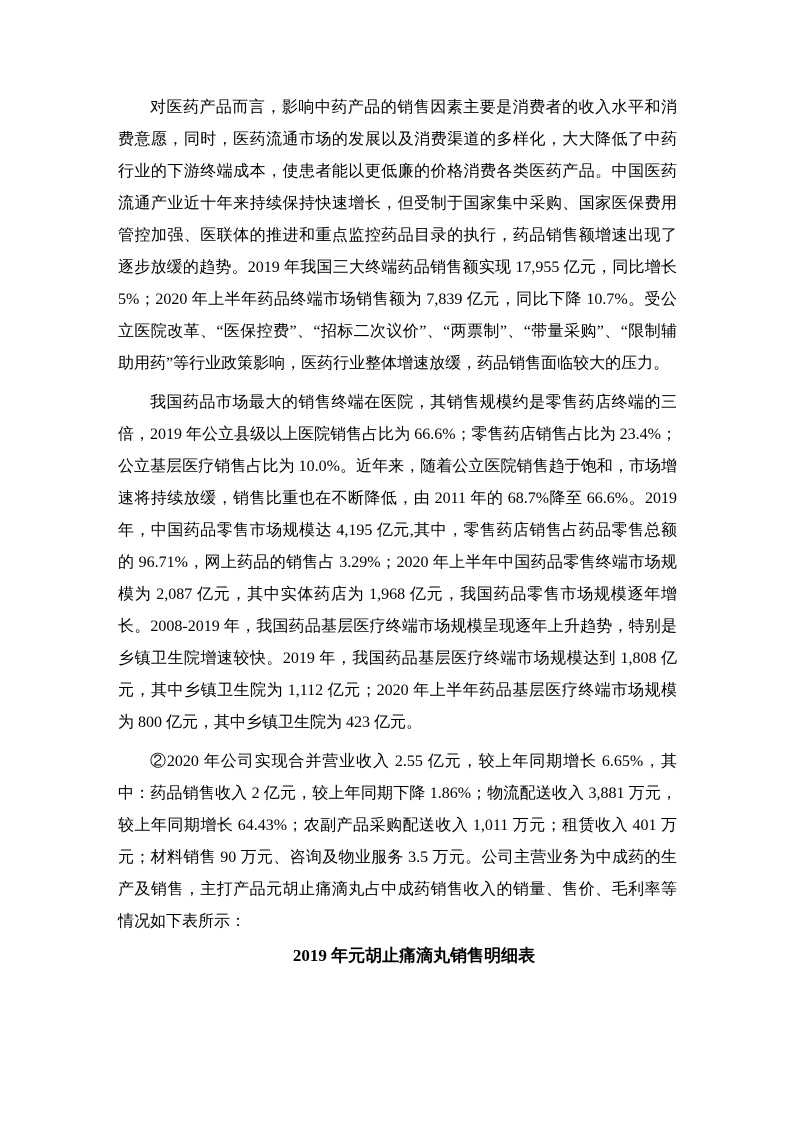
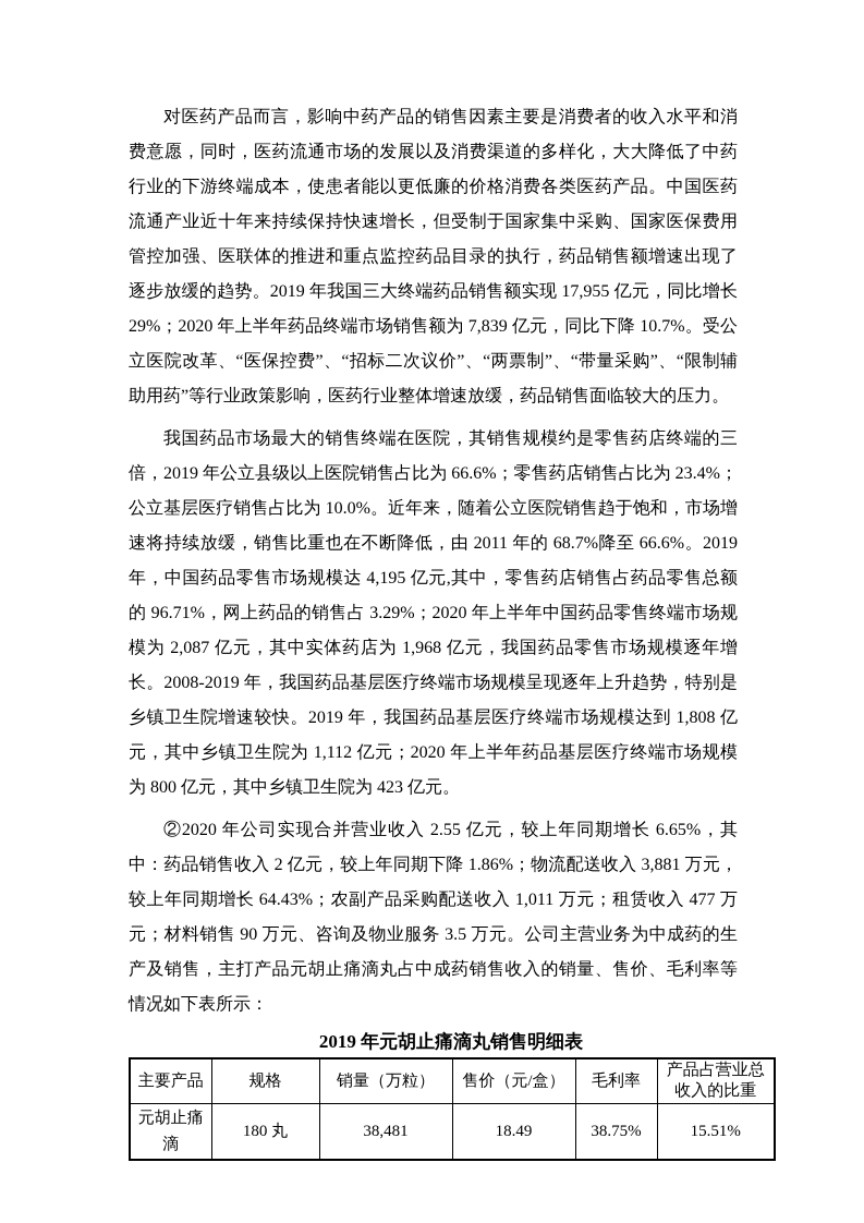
- 对医药产品而言，影响中药产品的销售因素主要是消费者的收入水平和消费意愿，同时，医药流通市场的发展以及消费渠道的多样化，大大降低了中药行业的下游终端成本，使患者能以更低廉的价格消费各类医药产品。中国医药流通产业近十年来持续保持快速增长，但受制于国家集中采购、国家医保费用管控加强、医联体的推进和重点监控药品目录的执行，药品销售额增速出现了逐步放缓的趋势。2019 年我国三大终端药品销售额实现 17,955 亿元，同比增长 5%；2020 年上半年药品终端市场销售额为 7,839 亿元，同比下降 10.7%。受公立医院改革、“医保控费”、“招标二次议价”、“两票制”、“带量采购”、“限制辅助用药”等行业政策影响，医药行业整体增速放缓，药品销售面临较大的压力。
+ 对医药产品而言，影响中药产品的销售因素主要是消费者的收入水平和消费意愿，同时，医药流通市场的发展以及消费渠道的多样化，大大降低了中药行业的下游终端成本，使患者能以更低廉的价格消费各类医药产品。中国医药流通产业近十年来持续保持快速增长，但受制于国家集中采购、国家医保费用管控加强、医联体的推进和重点监控药品目录的执行，药品销售额增速出现了逐步放缓的趋势。2019 年我国三大终端药品销售额实现 17,955 亿元，同比增长 29%；2020 年上半年药品终端市场销售额为 7,839 亿元，同比下降 10.7%。受公立医院改革、“医保控费”、“招标二次议价”、“两票制”、“带量采购”、“限制辅助用药”等行业政策影响，医药行业整体增速放缓，药品销售面临较大的压力。
  我国药品市场最大的销售终端在医院，其销售规模约是零售药店终端的三倍，2019 年公立县级以上医院销售占比为 66.6%；零售药店销售占比为 23.4%；公立基层医疗销售占比为 10.0%。近年来，随着公立医院销售趋于饱和，市场增速将持续放缓，销售比重也在不断降低，由 2011 年的 68.7%降至 66.6%。2019 年，中国药品零售市场规模达 4,195 亿元,其中，零售药店销售占药品零售总额的 96.71%，网上药品的销售占 3.29%；2020 年上半年中国药品零售终端市场规模为 2,087 亿元，其中实体药店为 1,968 亿元，我国药品零售市场规模逐年增长。2008-2019 年，我国药品基层医疗终端市场规模呈现逐年上升趋势，特别是乡镇卫生院增速较快。2019 年，我国药品基层医疗终端市场规模达到 1,808 亿元，其中乡镇卫生院为 1,112 亿元；2020 年上半年药品基层医疗终端市场规模为 800 亿元，其中乡镇卫生院为 423 亿元。
- ②2020 年公司实现合并营业收入 2.55 亿元，较上年同期增长 6.65%，其中：药品销售收入 2 亿元，较上年同期下降 1.86%；物流配送收入 3,881 万元，较上年同期增长 64.43%；农副产品采购配送收入 1,011 万元；租赁收入 401 万元；材料销售 90 万元、咨询及物业服务 3.5 万元。公司主营业务为中成药的生产及销售，主打产品元胡止痛滴丸占中成药销售收入的销量、售价、毛利率等情况如下表所示：
+ ②2020 年公司实现合并营业收入 2.55 亿元，较上年同期增长 6.65%，其中：药品销售收入 2 亿元，较上年同期下降 1.86%；物流配送收入 3,881 万元，较上年同期增长 64.43%；农副产品采购配送收入 1,011 万元；租赁收入 477 万元；材料销售 90 万元、咨询及物业服务 3.5 万元。公司主营业务为中成药的生产及销售，主打产品元胡止痛滴丸占中成药销售收入的销量、售价、毛利率等情况如下表所示：
  2019 年元胡止痛滴丸销售明细表
+ 主要产品	规格	销量（万粒）	售价（元/盒）	毛利率	产品占营业总收入的比重
+ 元胡止痛滴	180 丸	38,481	18.49	38.75%	15.51%
